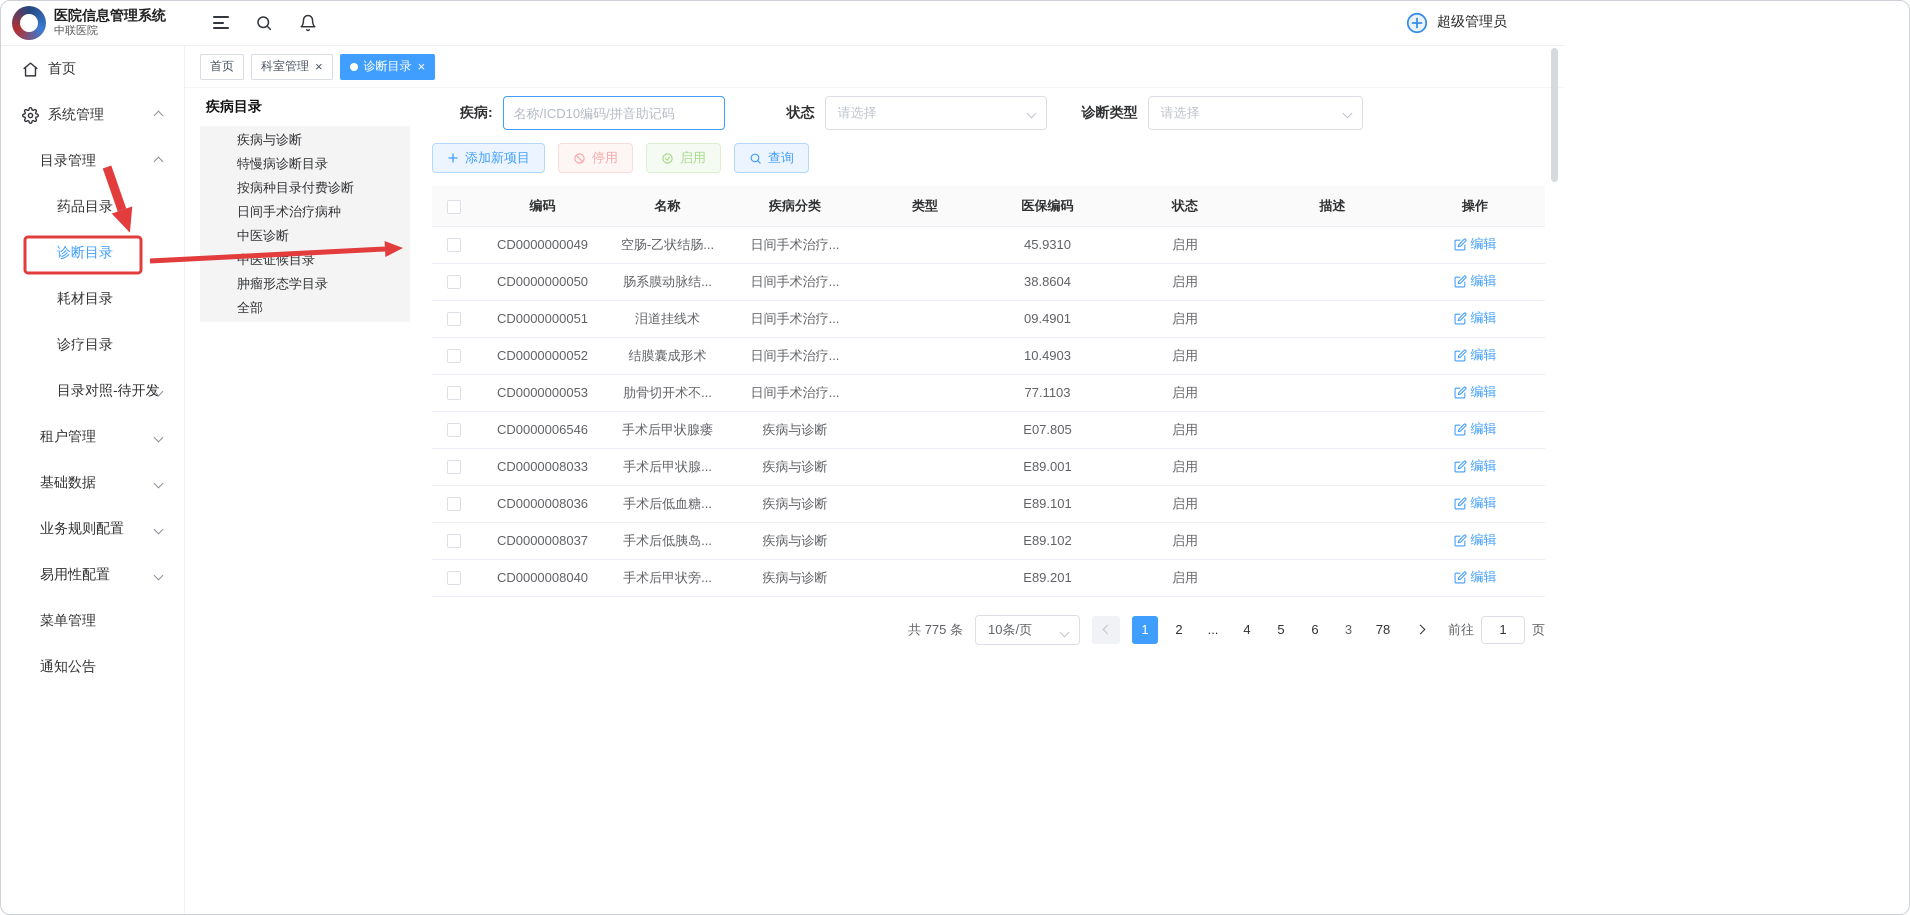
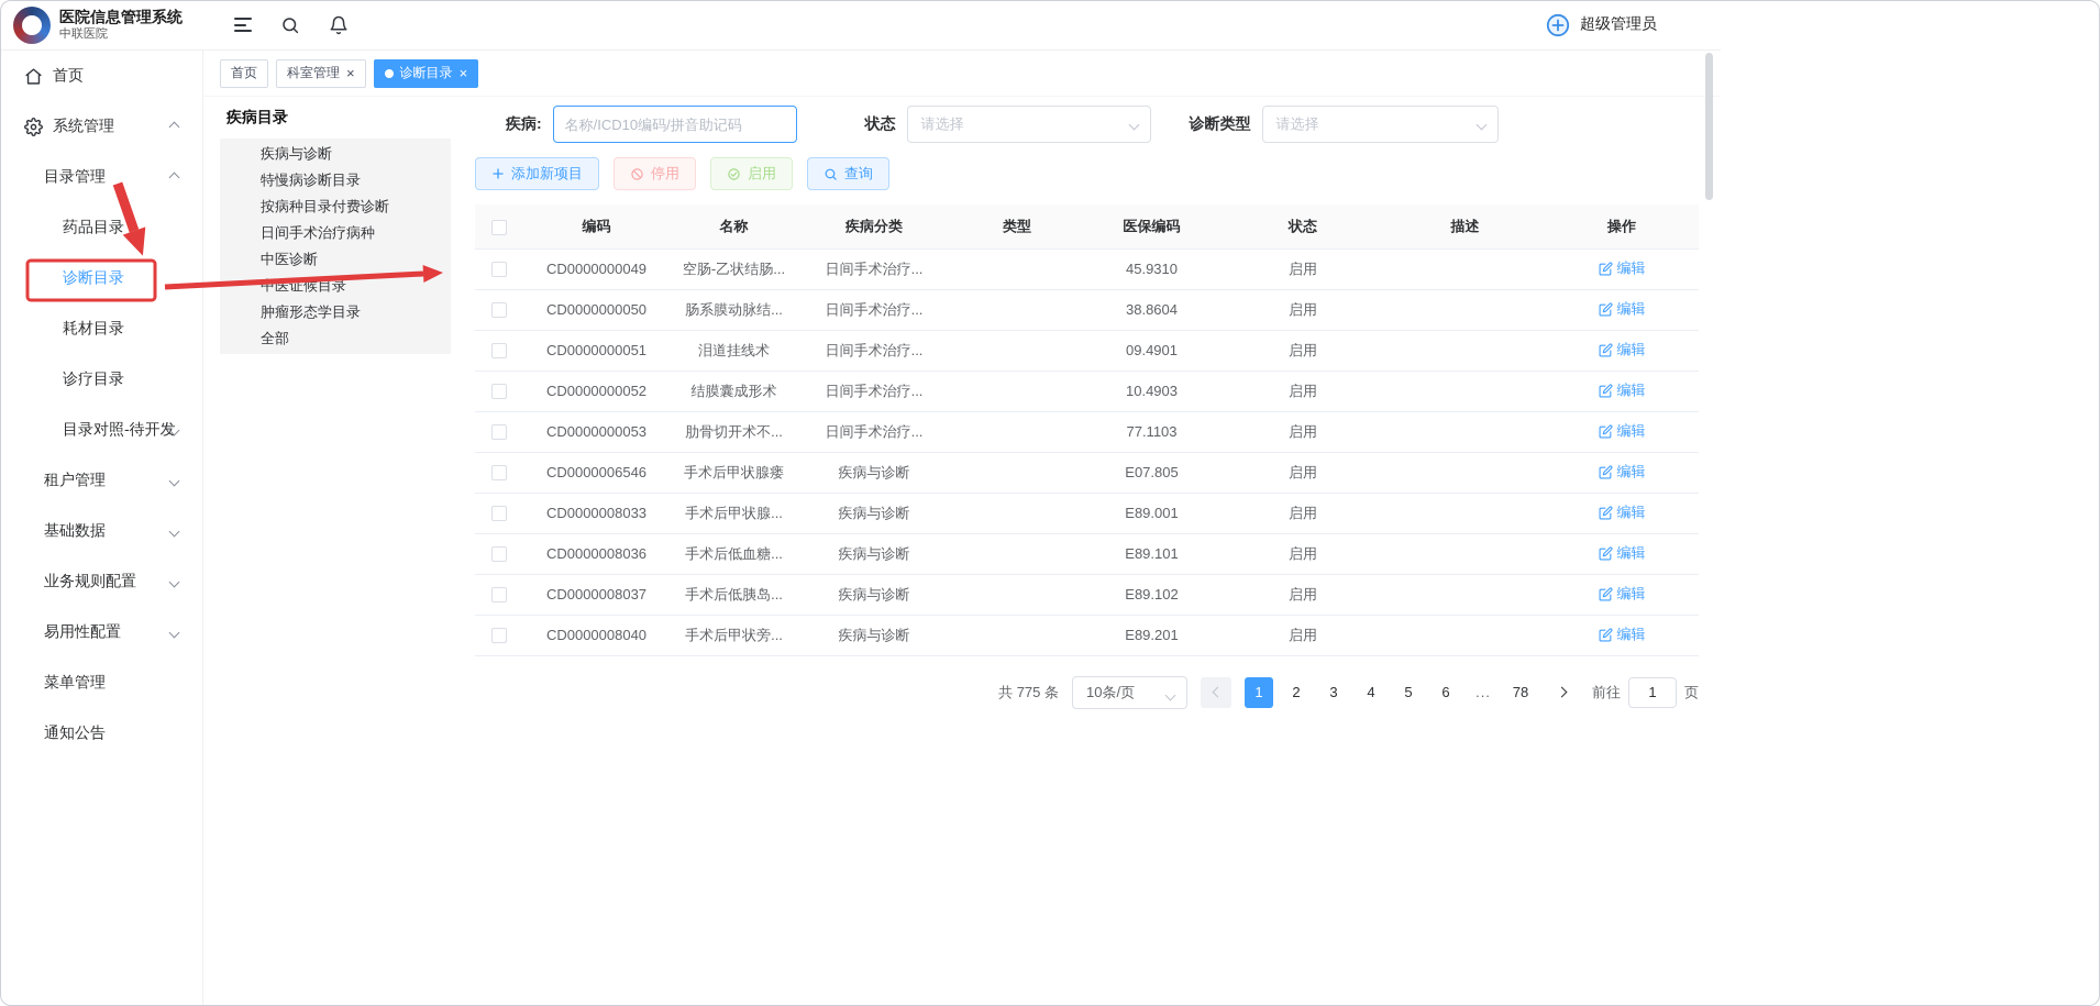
  医院信息管理系统
  中联医院
  超级管理员
  首页
  系统管理
  目录管理
  药品目录
  诊断目录
  耗材目录
  诊疗目录
  目录对照-待开发
  租户管理
  基础数据
  业务规则配置
  易用性配置
  菜单管理
  通知公告
  首页
  科室管理
  ×
  诊断目录
  ×
  疾病目录
  疾病与诊断
  特慢病诊断目录
  按病种目录付费诊断
  日间手术治疗病种
  中医诊断
  中医证候目录
  肿瘤形态学目录
  全部
  疾病:
  名称/ICD10编码/拼音助记码
  状态
  请选择
  诊断类型
  请选择
  添加新项目
  停用
  启用
  查询
  	编码	名称	疾病分类	类型	医保编码	状态	描述	操作
  	CD0000000049	空肠-乙状结肠...	日间手术治疗...		45.9310	启用		编辑
  	CD0000000050	肠系膜动脉结...	日间手术治疗...		38.8604	启用		编辑
  	CD0000000051	泪道挂线术	日间手术治疗...		09.4901	启用		编辑
  	CD0000000052	结膜囊成形术	日间手术治疗...		10.4903	启用		编辑
  	CD0000000053	肋骨切开术不...	日间手术治疗...		77.1103	启用		编辑
  	CD0000006546	手术后甲状腺瘘	疾病与诊断		E07.805	启用		编辑
  	CD0000008033	手术后甲状腺...	疾病与诊断		E89.001	启用		编辑
  	CD0000008036	手术后低血糖...	疾病与诊断		E89.101	启用		编辑
  	CD0000008037	手术后低胰岛...	疾病与诊断		E89.102	启用		编辑
  	CD0000008040	手术后甲状旁...	疾病与诊断		E89.201	启用		编辑
  共 775 条
  10条/页
  1
  2
- ...
+ 3
  4
  5
  6
- 3
+ ...
  78
  前往
  1
  页
